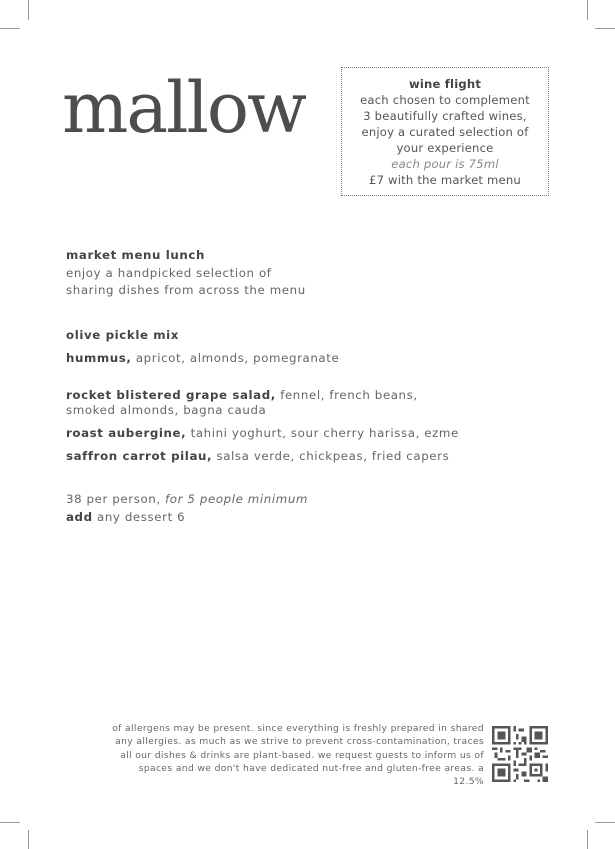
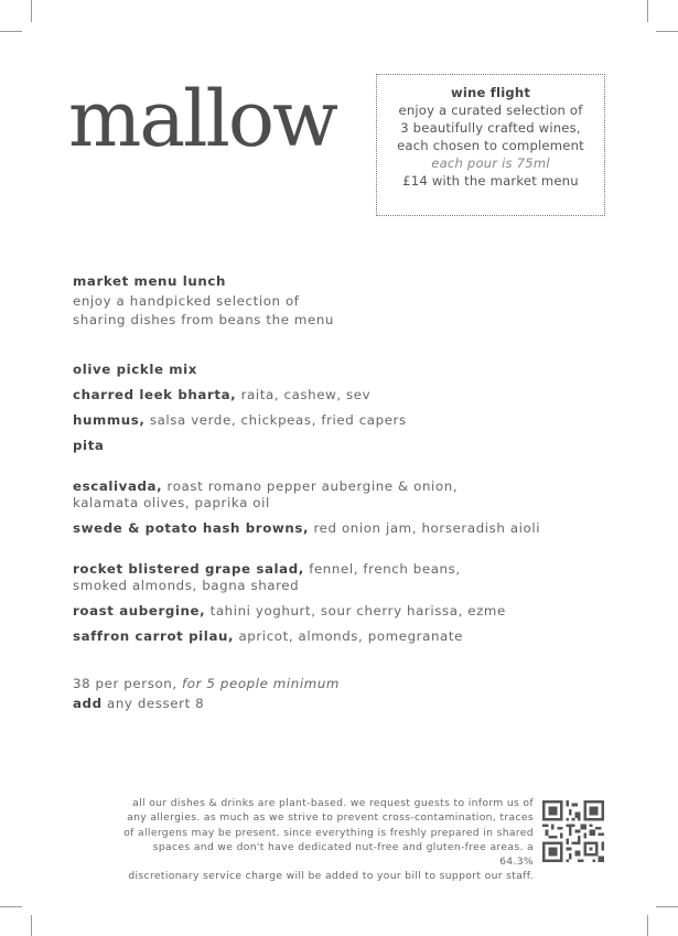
  mallow
  wine flight
- each chosen to complement
+ enjoy a curated selection of
  3 beautifully crafted wines,
- enjoy a curated selection of
+ each chosen to complement
- your experience
  each pour is 75ml
- £7 with the market menu
+ £14 with the market menu
  market menu lunch
  enjoy a handpicked selection of
- sharing dishes from across the menu
+ sharing dishes from beans the menu
  olive pickle mix
+ charred leek bharta, raita, cashew, sev
- hummus, apricot, almonds, pomegranate
+ hummus, salsa verde, chickpeas, fried capers
+ pita
+ escalivada, roast romano pepper aubergine & onion, kalamata olives, paprika oil
+ swede & potato hash browns, red onion jam, horseradish aioli
- rocket blistered grape salad, fennel, french beans, smoked almonds, bagna cauda
+ rocket blistered grape salad, fennel, french beans, smoked almonds, bagna shared
  roast aubergine, tahini yoghurt, sour cherry harissa, ezme
- saffron carrot pilau, salsa verde, chickpeas, fried capers
+ saffron carrot pilau, apricot, almonds, pomegranate
  38 per person, for 5 people minimum
- add any dessert 6
+ add any dessert 8
- of allergens may be present. since everything is freshly prepared in shared
+ all our dishes & drinks are plant-based. we request guests to inform us of
  any allergies. as much as we strive to prevent cross-contamination, traces
- all our dishes & drinks are plant-based. we request guests to inform us of
+ of allergens may be present. since everything is freshly prepared in shared
- spaces and we don't have dedicated nut-free and gluten-free areas. a 12.5%
+ spaces and we don't have dedicated nut-free and gluten-free areas. a 64.3%
+ discretionary service charge will be added to your bill to support our staff.
